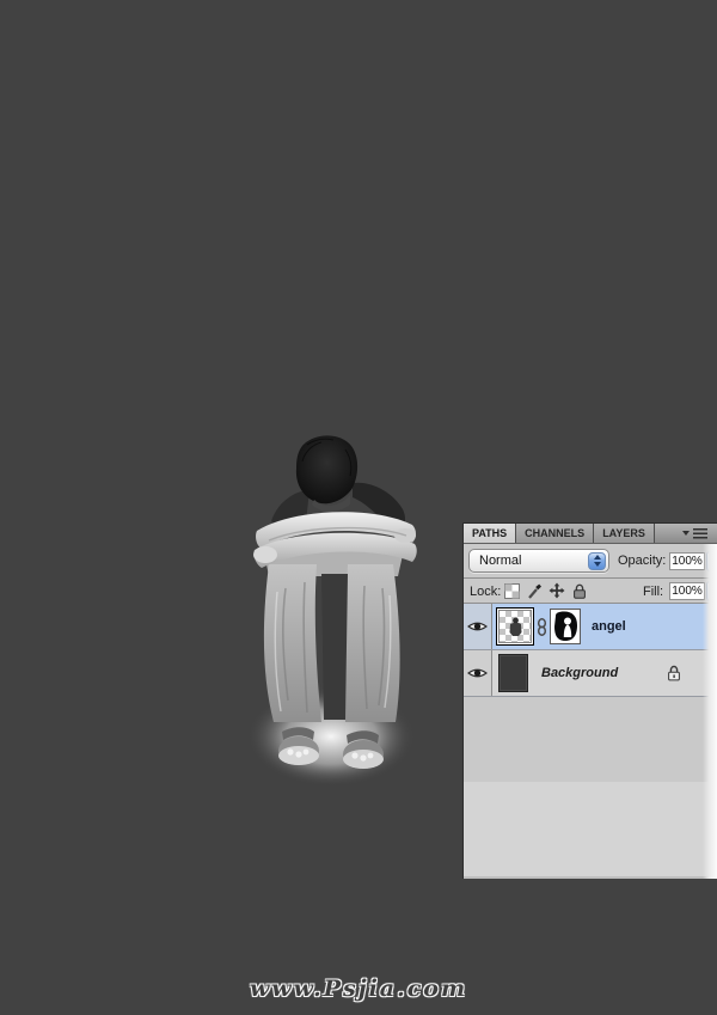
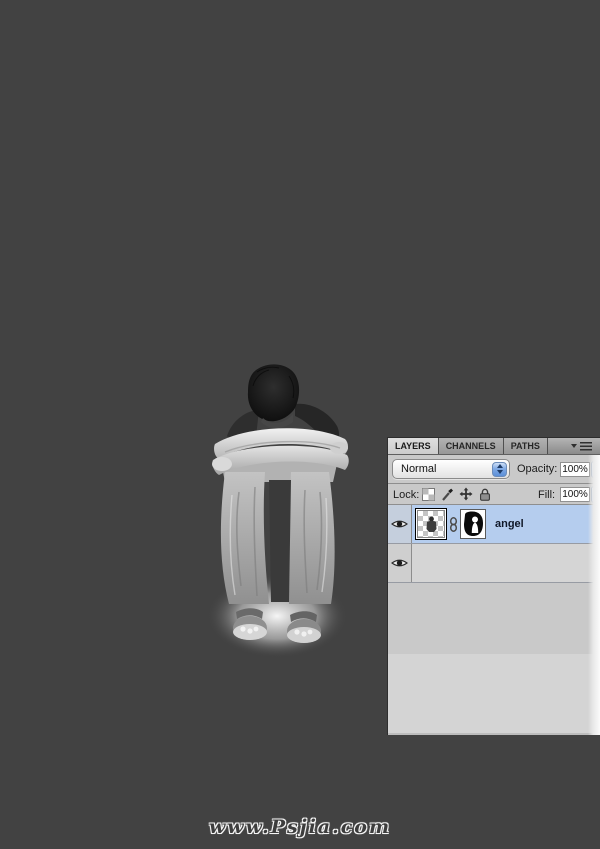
- PATHS
+ LAYERS
  CHANNELS
- LAYERS
+ PATHS
  Normal
  Opacity:
  100%
  Lock:
  Fill:
  100%
  angel
- Background
  www.Psjia.com
